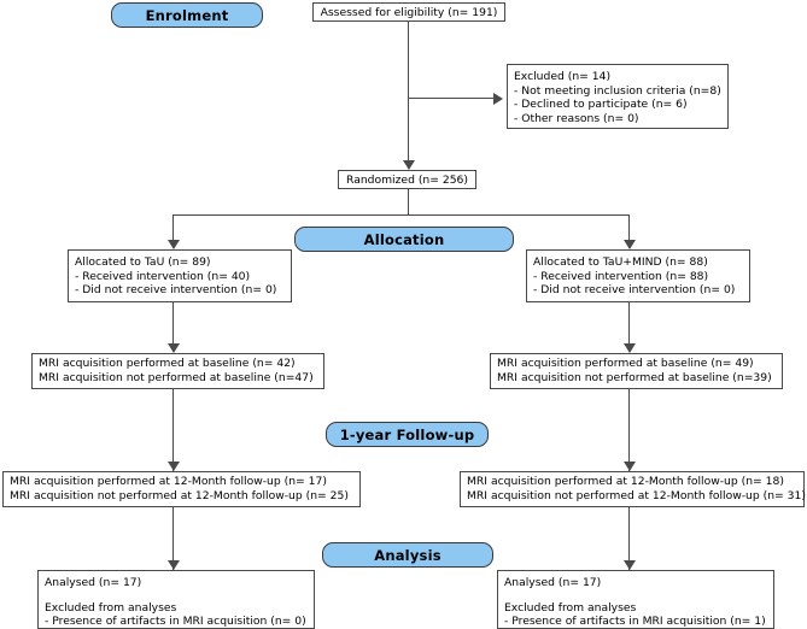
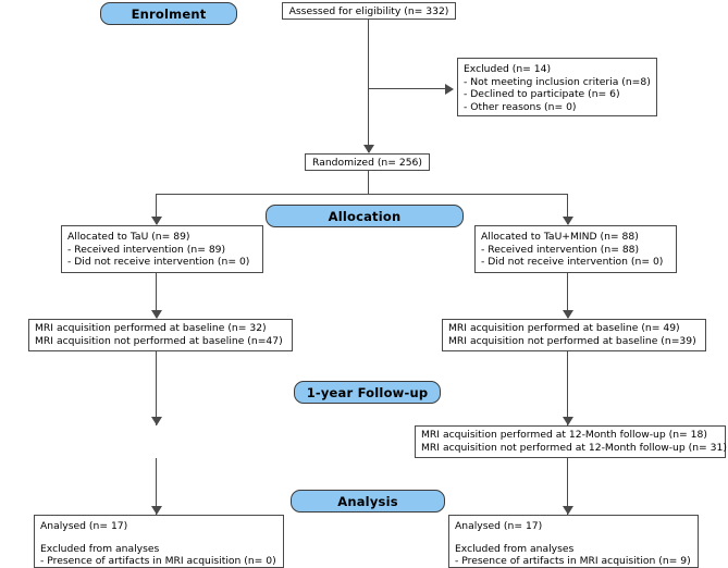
  Enrolment
  Allocation
  1-year Follow-up
  Analysis
- Assessed for eligibility (n= 191)
+ Assessed for eligibility (n= 332)
  Excluded (n= 14)
  - Not meeting inclusion criteria (n=8)
  - Declined to participate (n= 6)
  - Other reasons (n= 0)
  Randomized (n= 256)
  Allocated to TaU (n= 89)
- - Received intervention (n= 40)
+ - Received intervention (n= 89)
  - Did not receive intervention (n= 0)
  Allocated to TaU+MIND (n= 88)
  - Received intervention (n= 88)
  - Did not receive intervention (n= 0)
- MRI acquisition performed at baseline (n= 42)
+ MRI acquisition performed at baseline (n= 32)
  MRI acquisition not performed at baseline (n=47)
  MRI acquisition performed at baseline (n= 49)
  MRI acquisition not performed at baseline (n=39)
- MRI acquisition performed at 12-Month follow-up (n= 17)
- MRI acquisition not performed at 12-Month follow-up (n= 25)
  MRI acquisition performed at 12-Month follow-up (n= 18)
  MRI acquisition not performed at 12-Month follow-up (n= 31)
  Analysed (n= 17)
  Excluded from analyses
  - Presence of artifacts in MRI acquisition (n= 0)
  Analysed (n= 17)
  Excluded from analyses
- - Presence of artifacts in MRI acquisition (n= 1)
+ - Presence of artifacts in MRI acquisition (n= 9)
